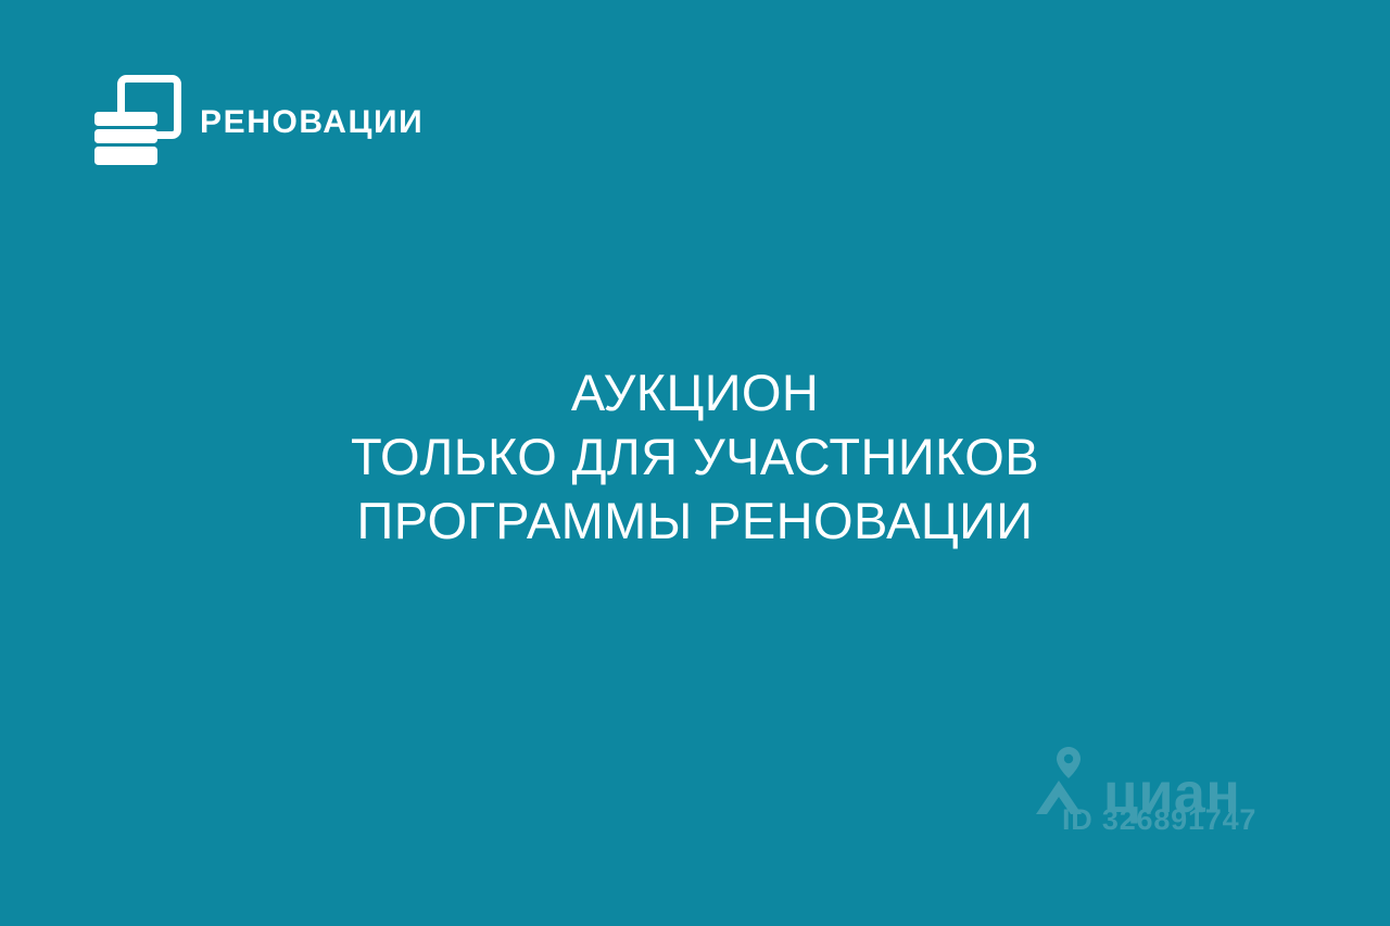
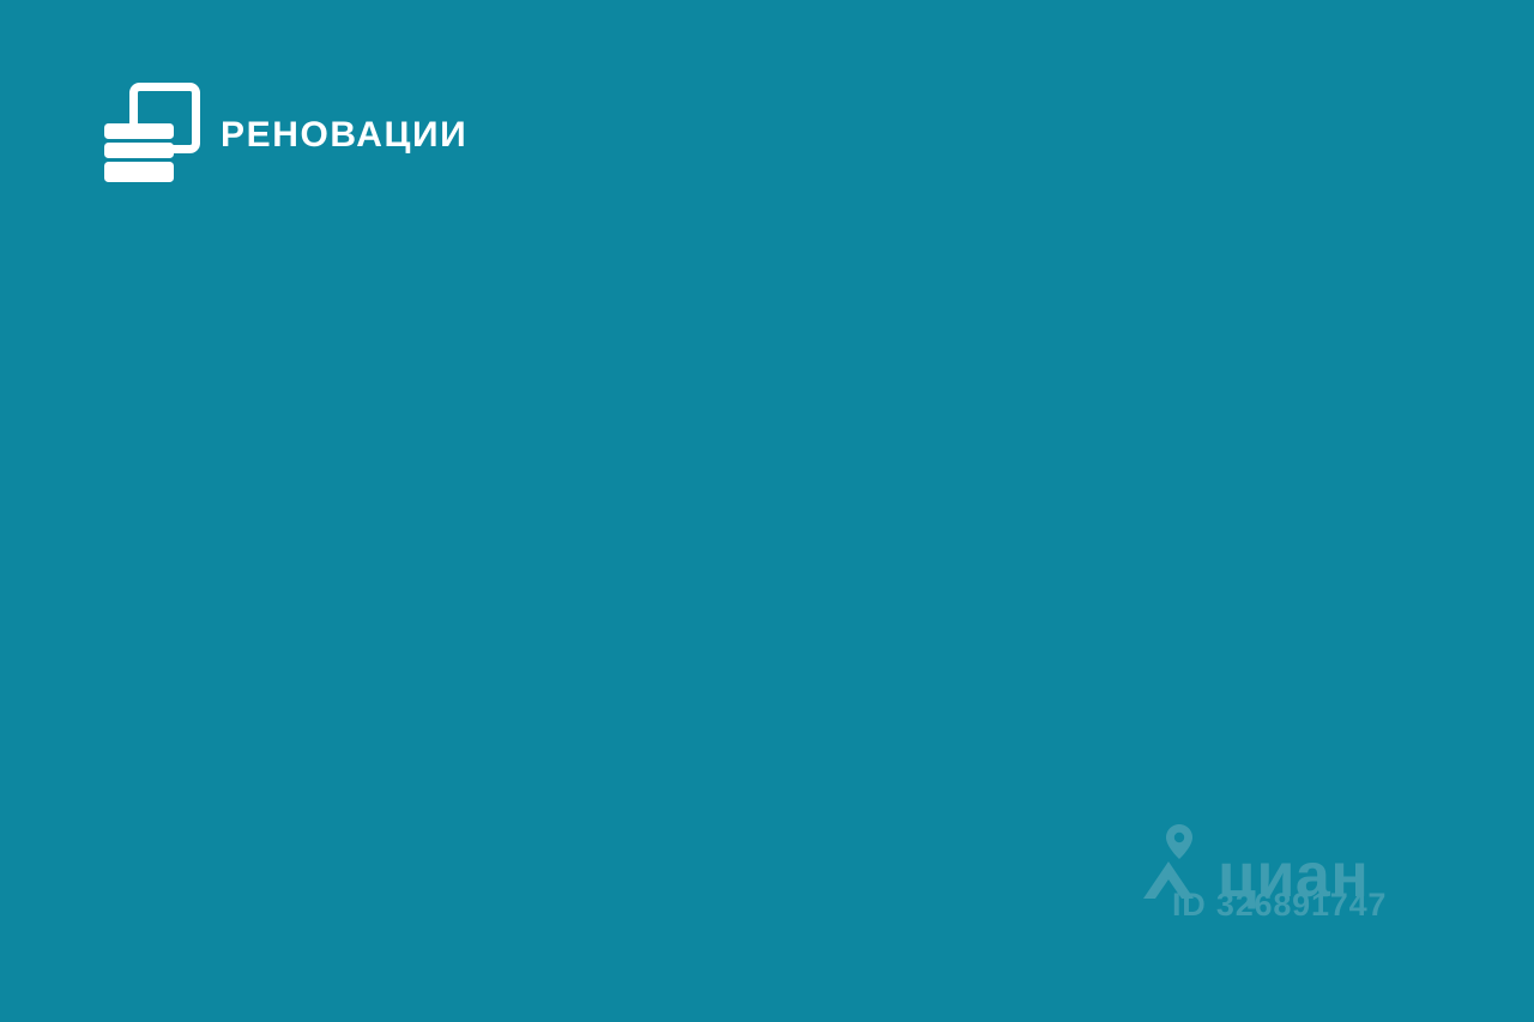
  РЕНОВАЦИИ
- АУКЦИОН
- ТОЛЬКО ДЛЯ УЧАСТНИКОВ
- ПРОГРАММЫ РЕНОВАЦИИ
  циан
  ID 326891747
